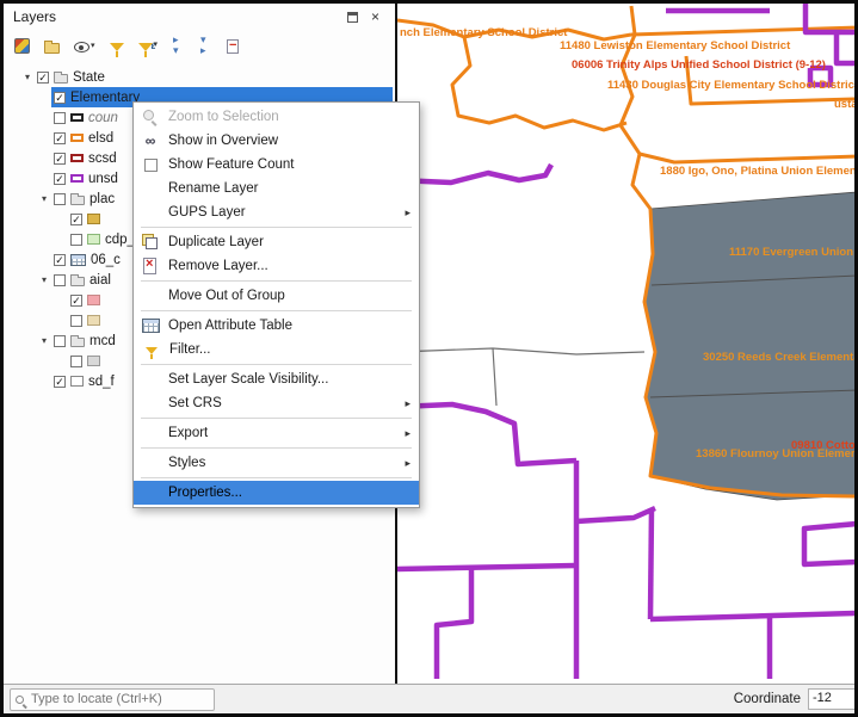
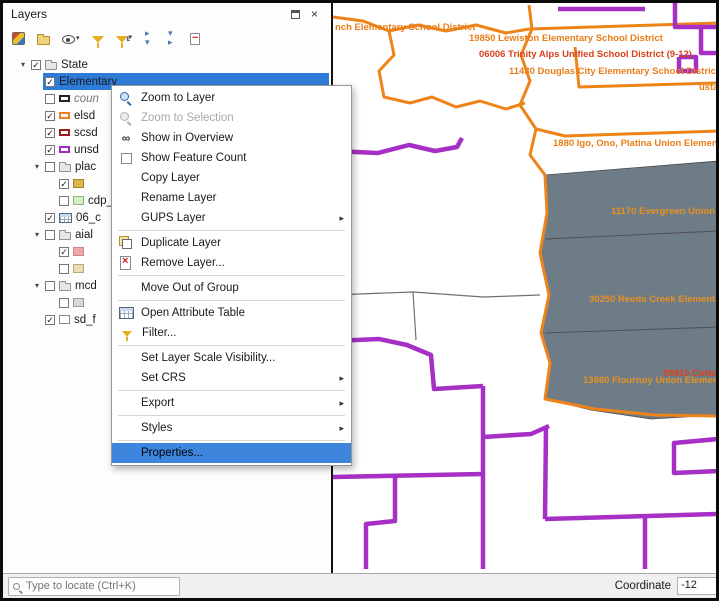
  Layers
  ×
  ▾
  ✓
  State
  ✓
  Elementary
  coun
  ✓
  elsd
  ✓
  scsd
  ✓
  unsd
  ▾
  plac
  ✓
  cdp_
  ✓
  06_c
  ▾
  aial
  ✓
  ▾
  mcd
  ✓
  sd_f
  nch Elementary School District
- 11480 Lewiston Elementary School District
+ 19850 Lewiston Elementary School District
  06006 Trinity Alps Unified School District (9-12)
  11430 Douglas City Elementary School Distric
  usta
  1880 Igo, Ono, Platina Union Elemen
  11170 Evergreen Union
  30250 Reeds Creek Element
  09810 Cotto
  13860 Flournoy Union Elemen
+ Zoom to Layer
  Zoom to Selection
  Show in Overview
  Show Feature Count
+ Copy Layer
  Rename Layer
  GUPS Layer
  ▸
  Duplicate Layer
  Remove Layer...
  Move Out of Group
  Open Attribute Table
  Filter...
  Set Layer Scale Visibility...
  Set CRS
  ▸
  Export
  ▸
  Styles
  ▸
  Properties...
  Type to locate (Ctrl+K)
  Coordinate
  -12
